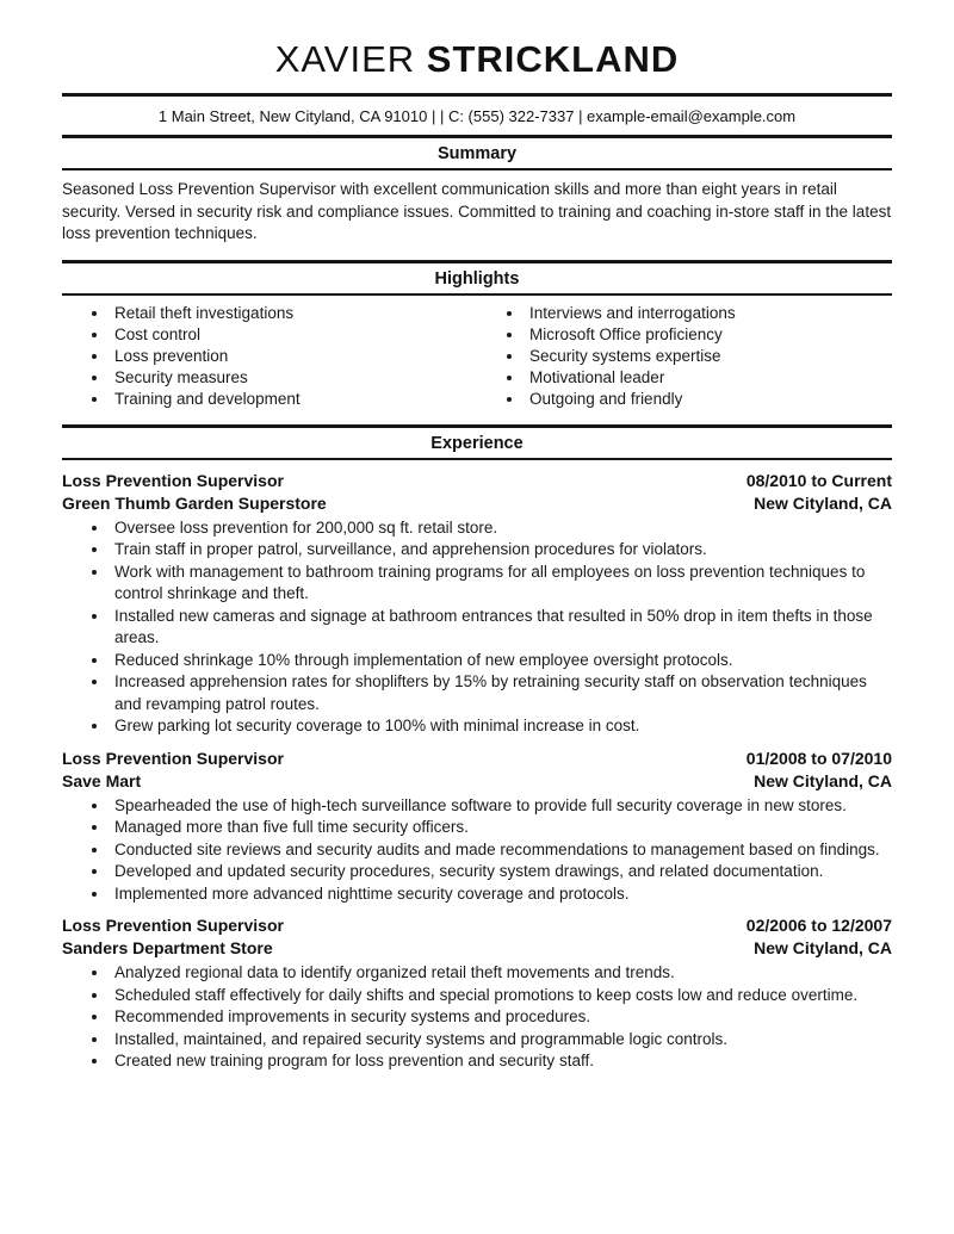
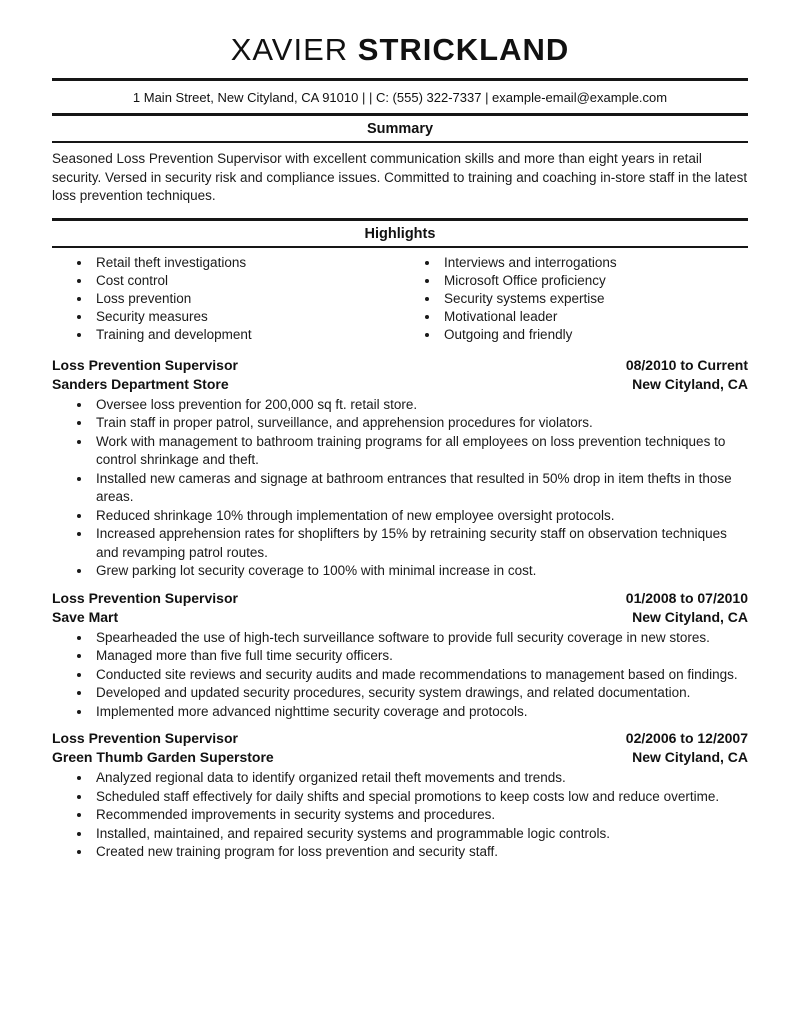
  XAVIER STRICKLAND
  1 Main Street, New Cityland, CA 91010 | | C: (555) 322-7337 | example-email@example.com
  Summary
  Seasoned Loss Prevention Supervisor with excellent communication skills and more than eight years in retail security. Versed in security risk and compliance issues. Committed to training and coaching in-store staff in the latest loss prevention techniques.
  Highlights
  Retail theft investigations
  Cost control
  Loss prevention
  Security measures
  Training and development
  Interviews and interrogations
  Microsoft Office proficiency
  Security systems expertise
  Motivational leader
  Outgoing and friendly
- Experience
  Loss Prevention Supervisor
  08/2010 to Current
- Green Thumb Garden Superstore
+ Sanders Department Store
  New Cityland, CA
  Oversee loss prevention for 200,000 sq ft. retail store.
  Train staff in proper patrol, surveillance, and apprehension procedures for violators.
  Work with management to bathroom training programs for all employees on loss prevention techniques to control shrinkage and theft.
  Installed new cameras and signage at bathroom entrances that resulted in 50% drop in item thefts in those areas.
  Reduced shrinkage 10% through implementation of new employee oversight protocols.
  Increased apprehension rates for shoplifters by 15% by retraining security staff on observation techniques and revamping patrol routes.
  Grew parking lot security coverage to 100% with minimal increase in cost.
  Loss Prevention Supervisor
  01/2008 to 07/2010
  Save Mart
  New Cityland, CA
  Spearheaded the use of high-tech surveillance software to provide full security coverage in new stores.
  Managed more than five full time security officers.
  Conducted site reviews and security audits and made recommendations to management based on findings.
  Developed and updated security procedures, security system drawings, and related documentation.
  Implemented more advanced nighttime security coverage and protocols.
  Loss Prevention Supervisor
  02/2006 to 12/2007
- Sanders Department Store
+ Green Thumb Garden Superstore
  New Cityland, CA
  Analyzed regional data to identify organized retail theft movements and trends.
  Scheduled staff effectively for daily shifts and special promotions to keep costs low and reduce overtime.
  Recommended improvements in security systems and procedures.
  Installed, maintained, and repaired security systems and programmable logic controls.
  Created new training program for loss prevention and security staff.
